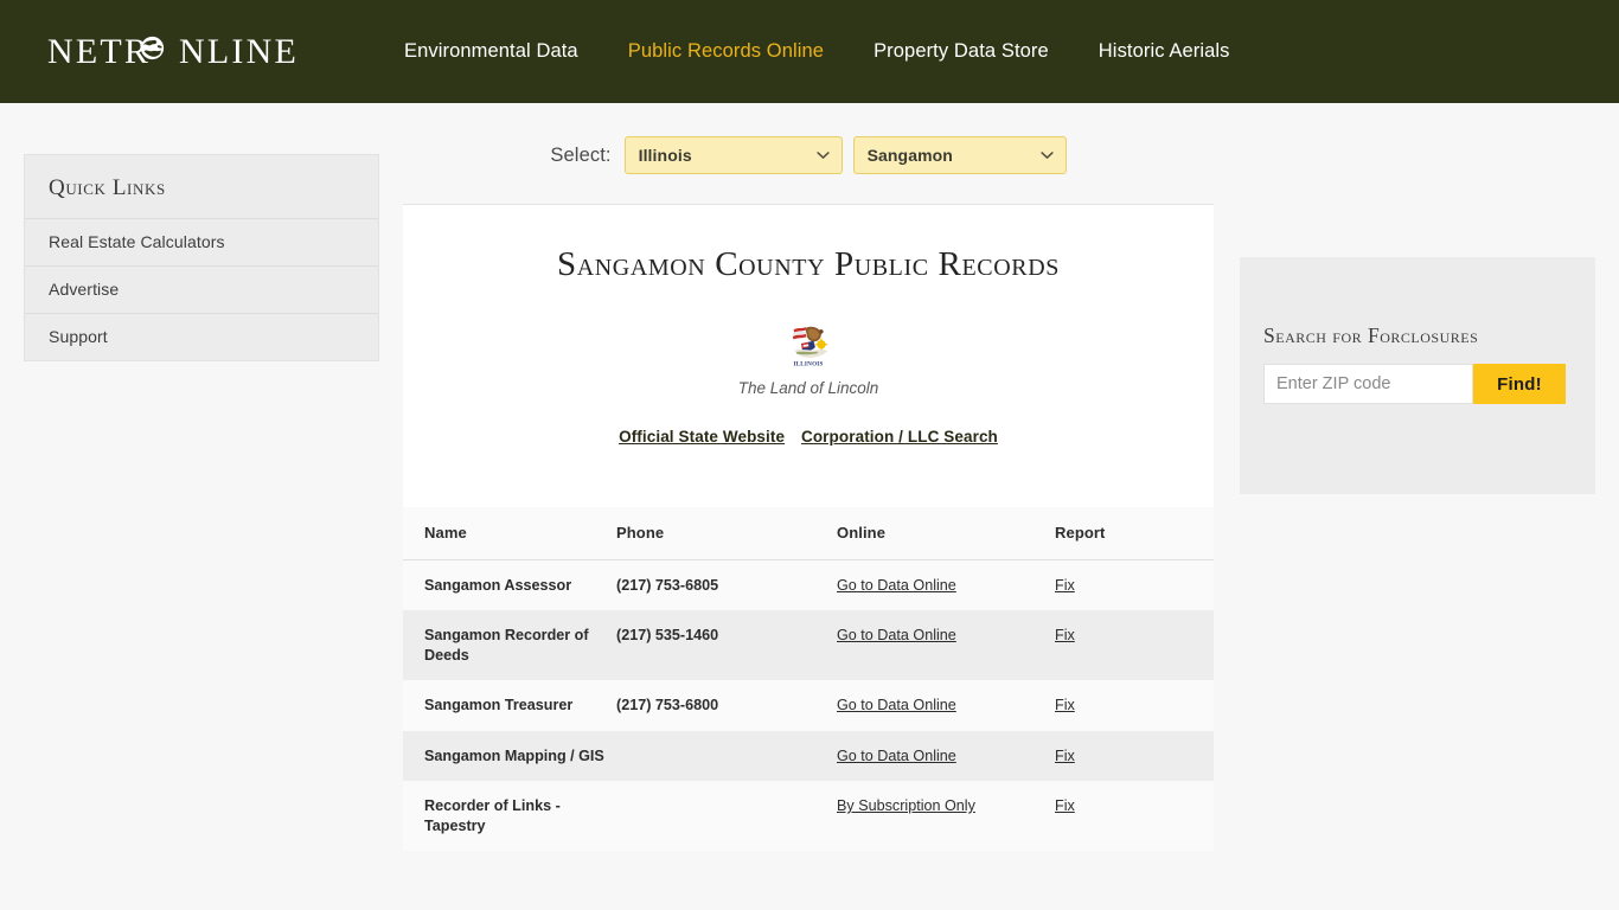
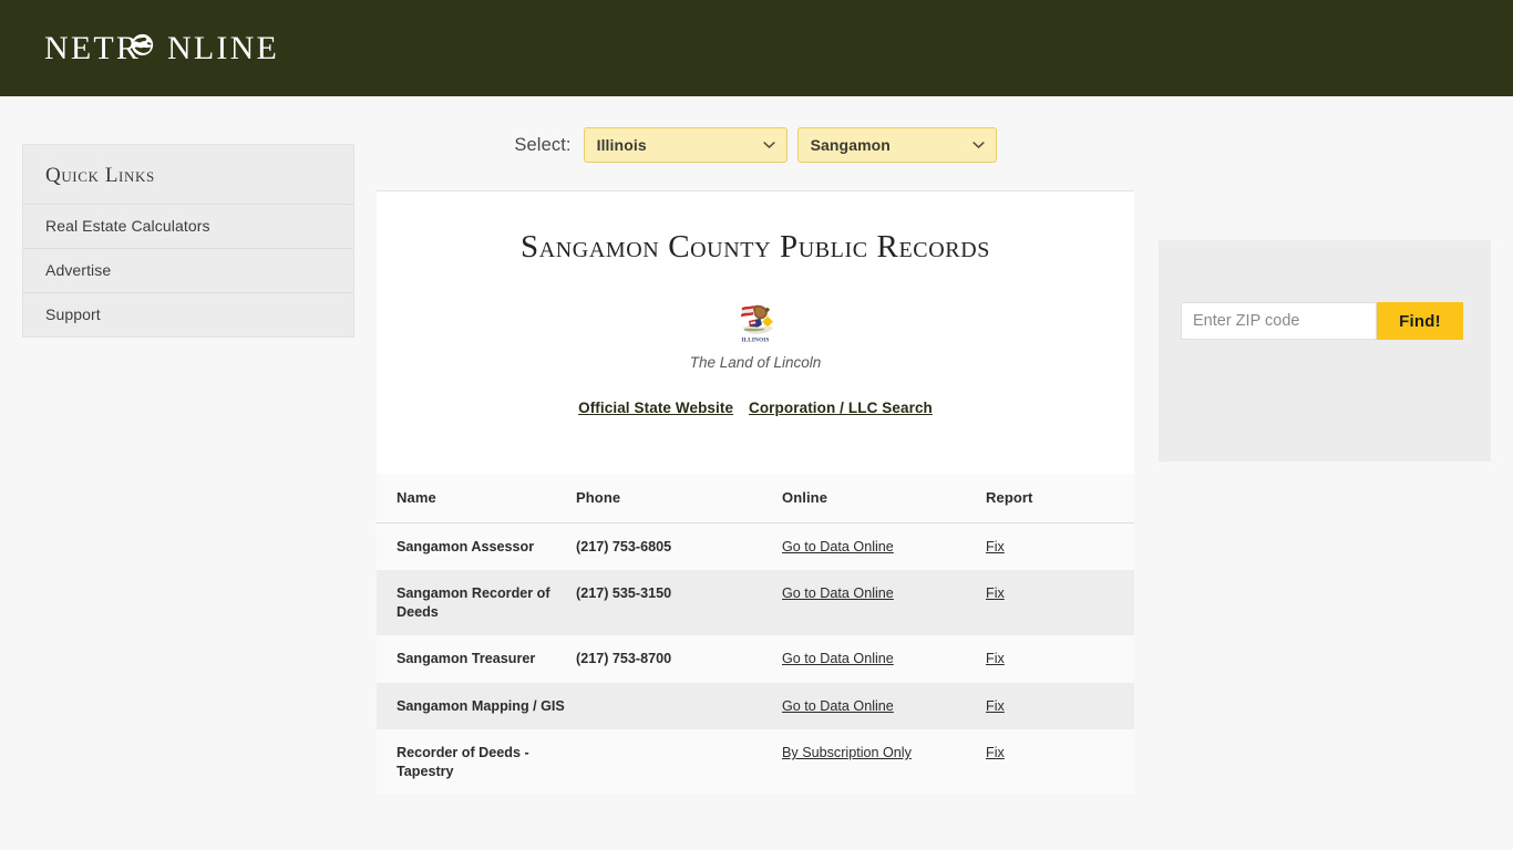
  NETR NLINE
- Environmental Data
- Public Records Online
- Property Data Store
- Historic Aerials
  Quick Links
  Real Estate Calculators
  Advertise
  Support
  Select:
  Illinois
  Sangamon
  Sangamon County Public Records
  The Land of Lincoln
  Official State Website Corporation / LLC Search
  Name
  Phone
  Online
  Report
  Sangamon Assessor
  (217) 753-6805
  Go to Data Online
  Fix
  Sangamon Recorder of Deeds
- (217) 535-1460
+ (217) 535-3150
  Go to Data Online
  Fix
  Sangamon Treasurer
- (217) 753-6800
+ (217) 753-8700
  Go to Data Online
  Fix
  Sangamon Mapping / GIS
  Go to Data Online
  Fix
- Recorder of Links - Tapestry
+ Recorder of Deeds - Tapestry
  By Subscription Only
  Fix
- Search for Forclosures
  Enter ZIP code
  Find!
